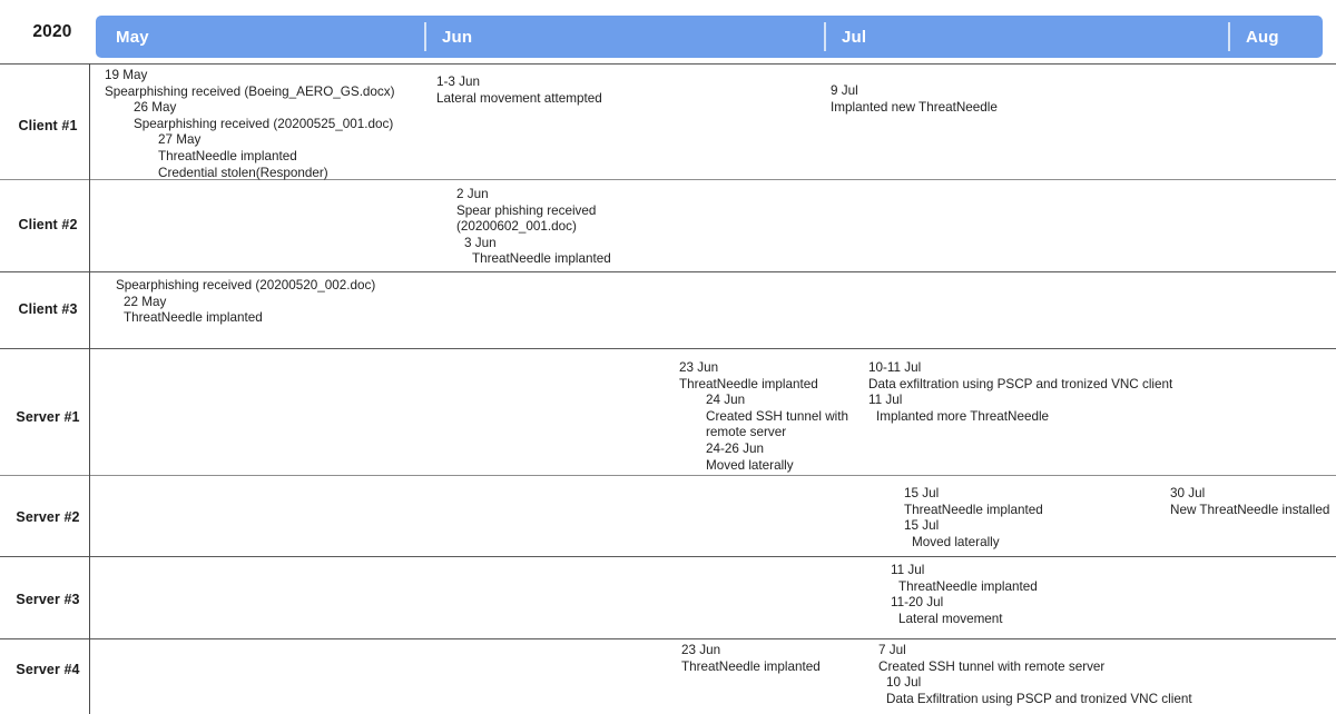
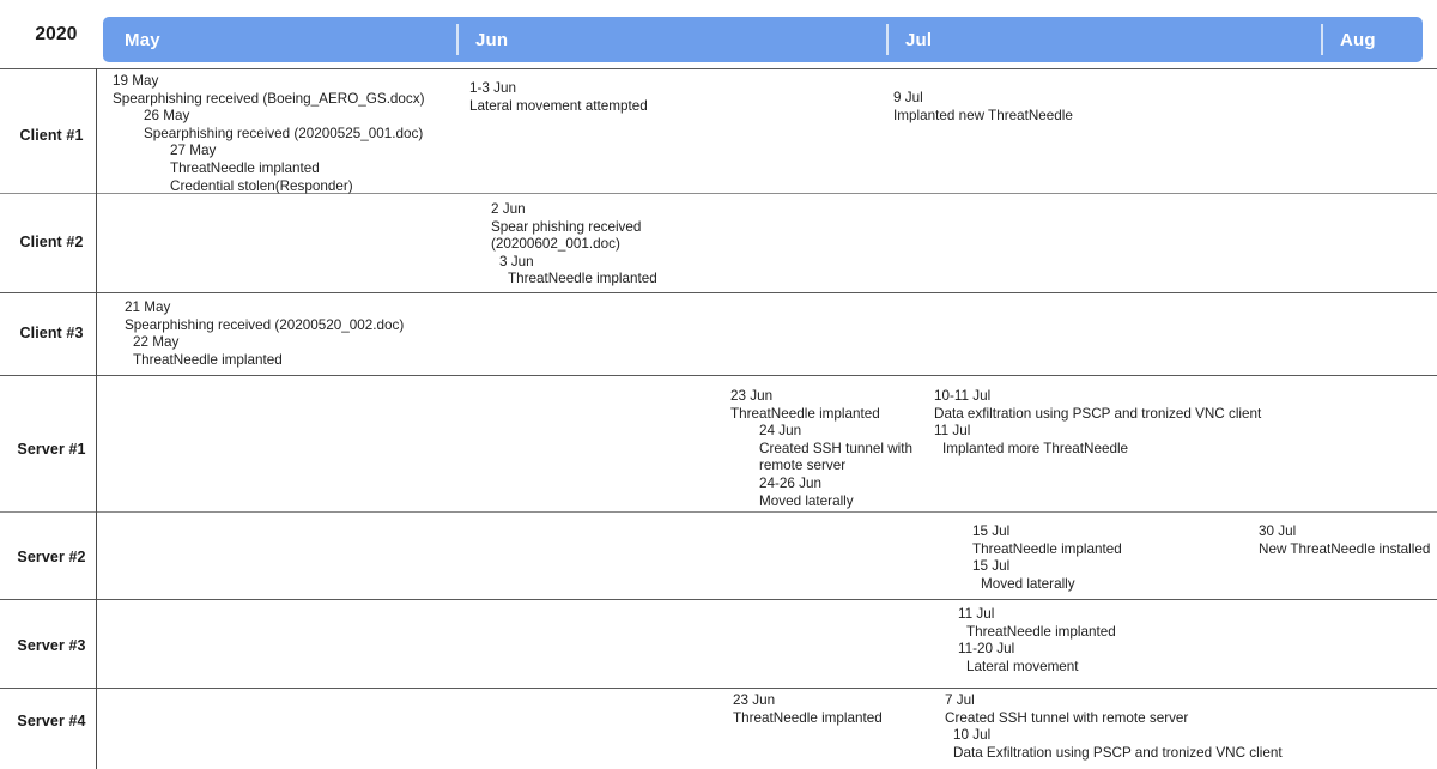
  2020
  May
  Jun
  Jul
  Aug
  Client #1
  19 May
  Spearphishing received (Boeing_AERO_GS.docx)
  26 May
  Spearphishing received (20200525_001.doc)
  27 May
  ThreatNeedle implanted
  Credential stolen(Responder)
  1-3 Jun
  Lateral movement attempted
  9 Jul
  Implanted new ThreatNeedle
  Client #2
  2 Jun
  Spear phishing received
  (20200602_001.doc)
  3 Jun
  ThreatNeedle implanted
  Client #3
+ 21 May
  Spearphishing received (20200520_002.doc)
  22 May
  ThreatNeedle implanted
  Server #1
  23 Jun
  ThreatNeedle implanted
  24 Jun
  Created SSH tunnel with
  remote server
  24-26 Jun
  Moved laterally
  10-11 Jul
  Data exfiltration using PSCP and tronized VNC client
  11 Jul
  Implanted more ThreatNeedle
  Server #2
  15 Jul
  ThreatNeedle implanted
  15 Jul
  Moved laterally
  30 Jul
  New ThreatNeedle installed
  Server #3
  11 Jul
  ThreatNeedle implanted
  11-20 Jul
  Lateral movement
  Server #4
  23 Jun
  ThreatNeedle implanted
  7 Jul
  Created SSH tunnel with remote server
  10 Jul
  Data Exfiltration using PSCP and tronized VNC client
